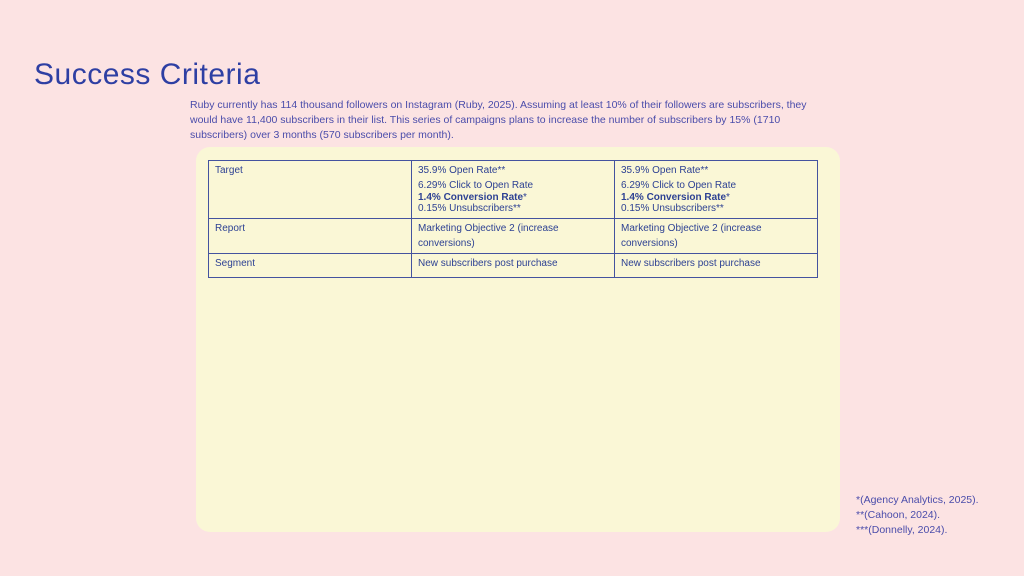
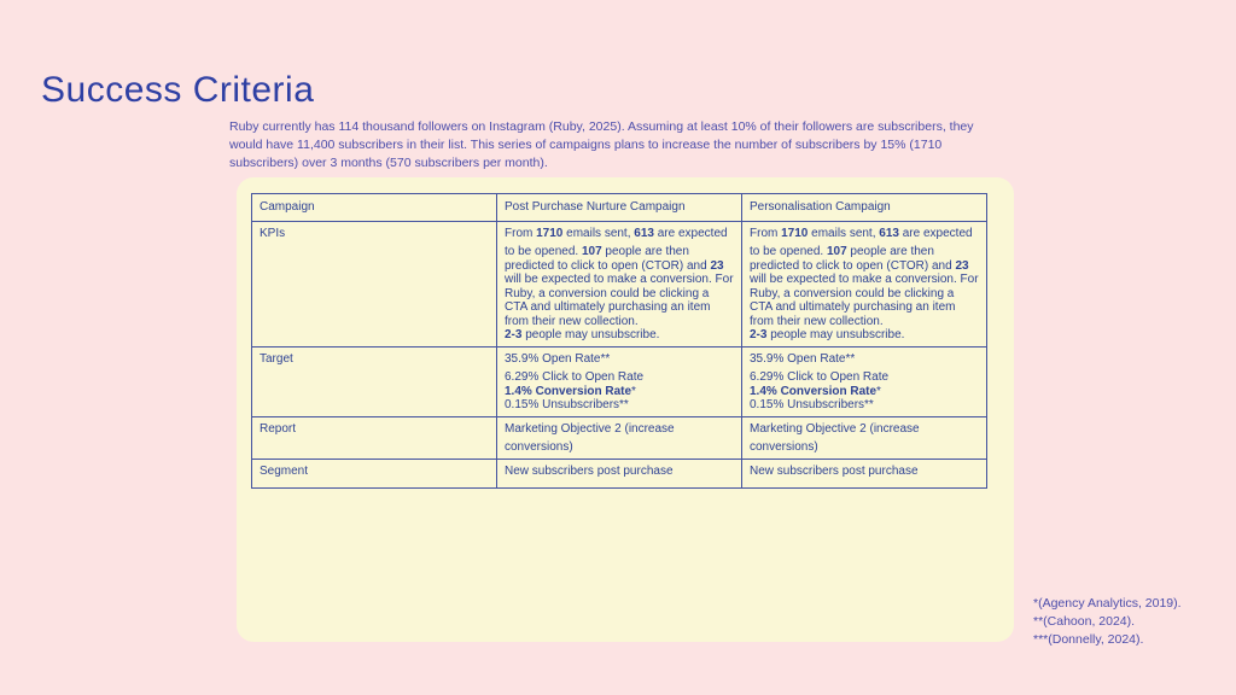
  Success Criteria
  Ruby currently has 114 thousand followers on Instagram (Ruby, 2025). Assuming at least 10% of their followers are subscribers, they would have 11,400 subscribers in their list. This series of campaigns plans to increase the number of subscribers by 15% (1710 subscribers) over 3 months (570 subscribers per month).
+ Campaign	Post Purchase Nurture Campaign	Personalisation Campaign
+ KPIs	From 1710 emails sent, 613 are expectedto be opened. 107 people are then predicted to click to open (CTOR) and 23 will be expected to make a conversion. For Ruby, a conversion could be clicking a CTA and ultimately purchasing an item from their new collection.2-3 people may unsubscribe.	From 1710 emails sent, 613 are expectedto be opened. 107 people are then predicted to click to open (CTOR) and 23 will be expected to make a conversion. For Ruby, a conversion could be clicking a CTA and ultimately purchasing an item from their new collection.2-3 people may unsubscribe.
  Target	35.9% Open Rate**6.29% Click to Open Rate1.4% Conversion Rate*0.15% Unsubscribers**	35.9% Open Rate**6.29% Click to Open Rate1.4% Conversion Rate*0.15% Unsubscribers**
  Report	Marketing Objective 2 (increaseconversions)	Marketing Objective 2 (increaseconversions)
  Segment	New subscribers post purchase	New subscribers post purchase
- *(Agency Analytics, 2025).
+ *(Agency Analytics, 2019).
  **(Cahoon, 2024).
  ***(Donnelly, 2024).
